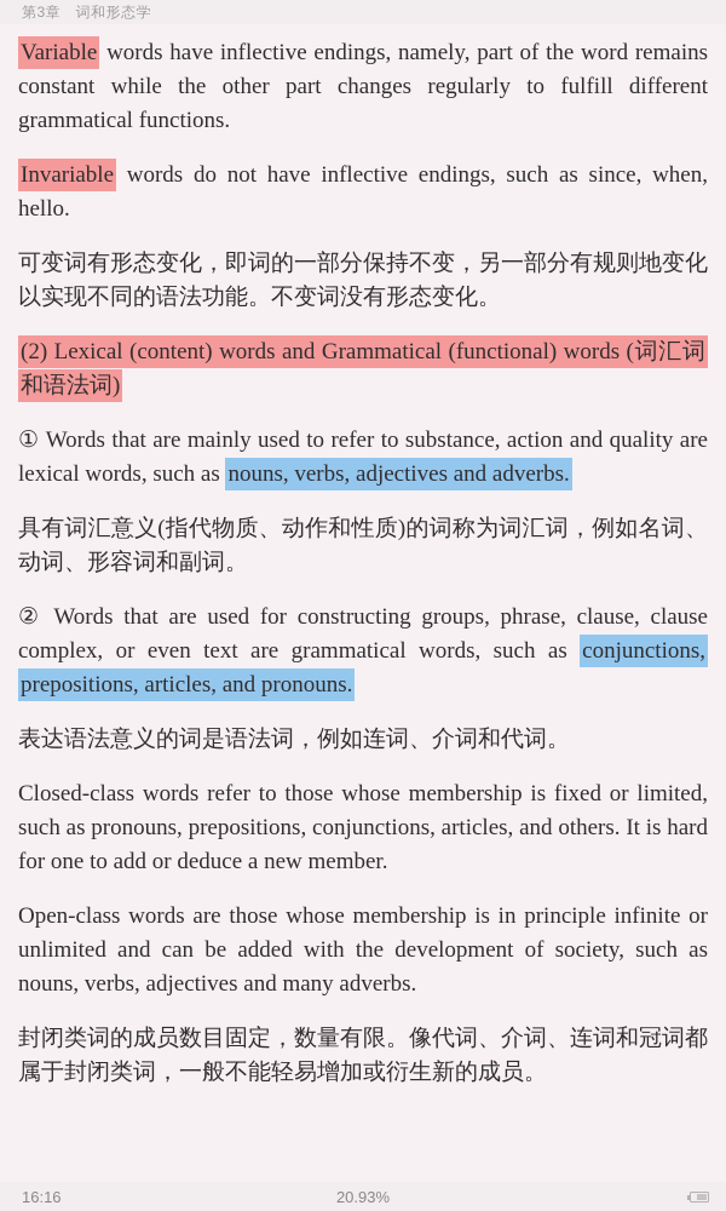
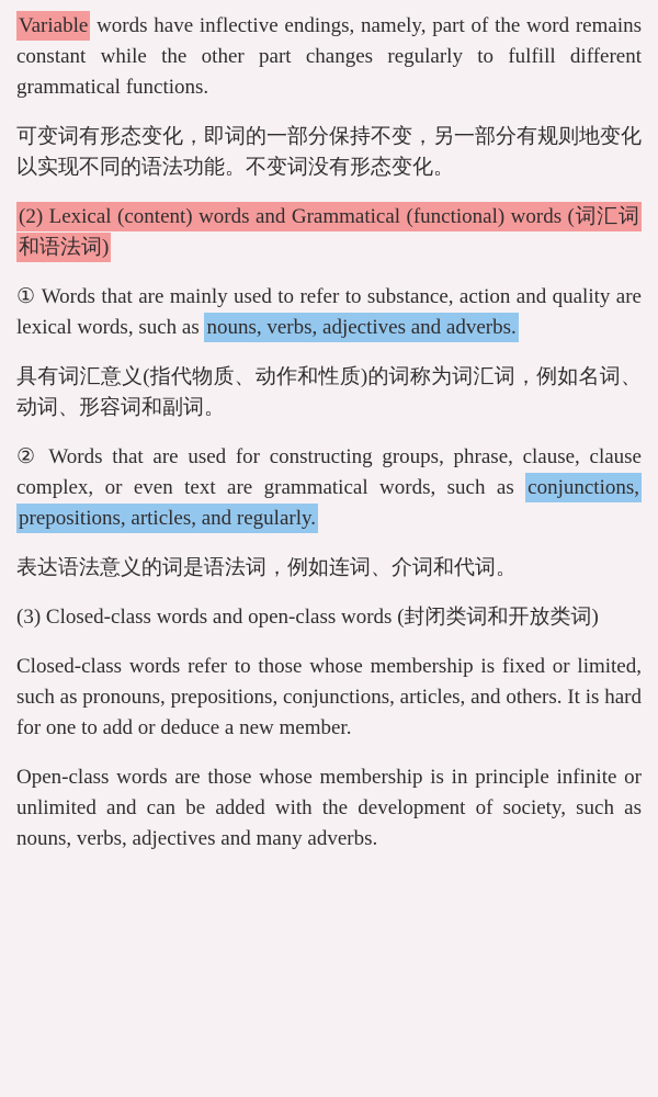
- 第3章 词和形态学
  Variable words have inflective endings, namely, part of the word remains constant while the other part changes regularly to fulfill different grammatical functions.
- Invariable words do not have inflective endings, such as since, when, hello.
  可变词有形态变化，即词的一部分保持不变，另一部分有规则地变化以实现不同的语法功能。不变词没有形态变化。
  (2) Lexical (content) words and Grammatical (functional) words (词汇词和语法词)
  ① Words that are mainly used to refer to substance, action and quality are lexical words, such as nouns, verbs, adjectives and adverbs.
  具有词汇意义(指代物质、动作和性质)的词称为词汇词，例如名词、动词、形容词和副词。
- ② Words that are used for constructing groups, phrase, clause, clause complex, or even text are grammatical words, such as conjunctions, prepositions, articles, and pronouns.
+ ② Words that are used for constructing groups, phrase, clause, clause complex, or even text are grammatical words, such as conjunctions, prepositions, articles, and regularly.
  表达语法意义的词是语法词，例如连词、介词和代词。
+ (3) Closed-class words and open-class words (封闭类词和开放类词)
  Closed-class words refer to those whose membership is fixed or limited, such as pronouns, prepositions, conjunctions, articles, and others. It is hard for one to add or deduce a new member.
  Open-class words are those whose membership is in principle infinite or unlimited and can be added with the development of society, such as nouns, verbs, adjectives and many adverbs.
- 封闭类词的成员数目固定，数量有限。像代词、介词、连词和冠词都属于封闭类词，一般不能轻易增加或衍生新的成员。
- 16:16
- 20.93%
